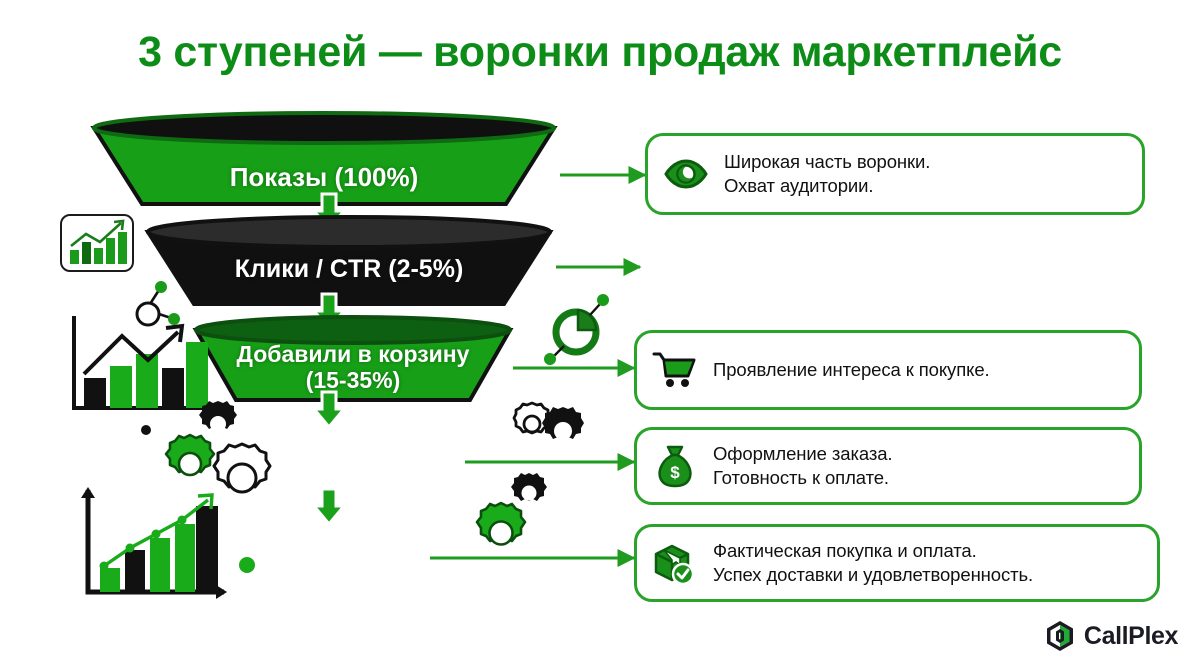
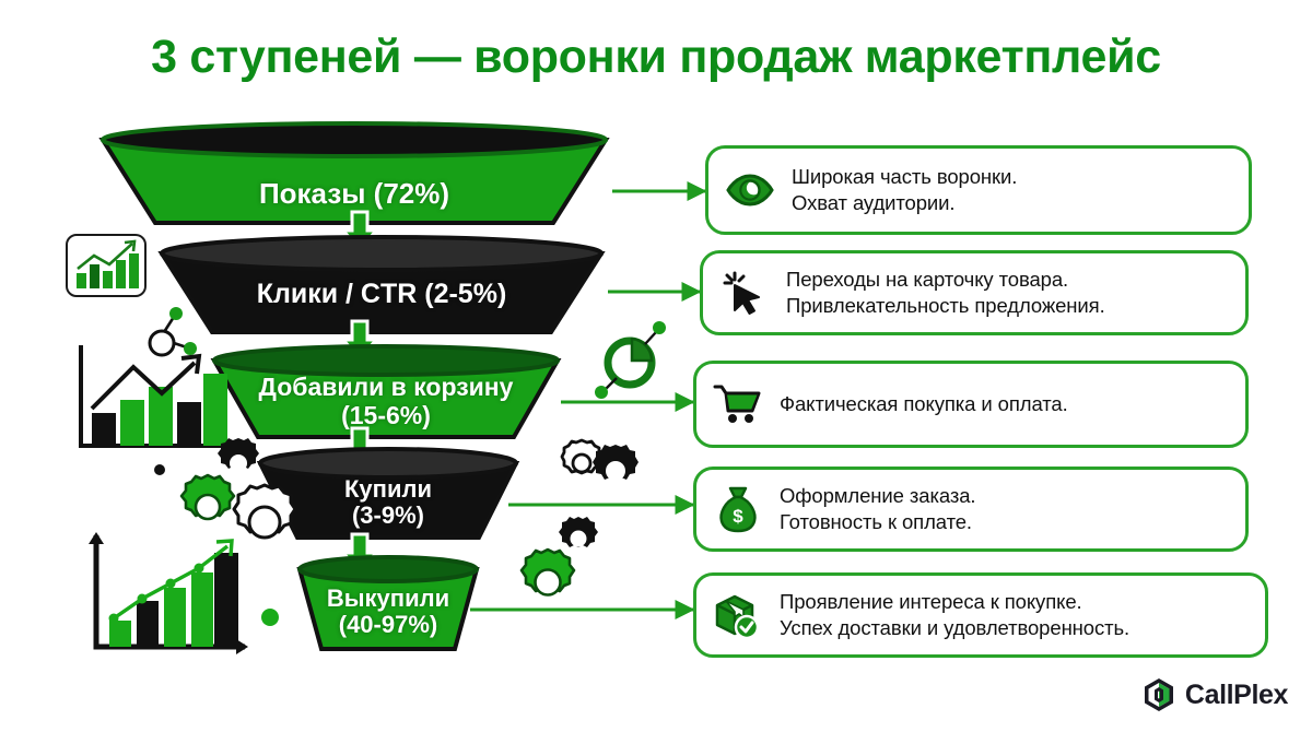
  3 ступеней — воронки продаж маркетплейс
- Показы (100%)
+ Показы (72%)
  Клики / CTR (2-5%)
  Добавили в корзину
- (15-35%)
+ (15-6%)
+ Купили
+ (3-9%)
+ Выкупили
+ (40-97%)
  Широкая часть воронки.
  Охват аудитории.
+ Переходы на карточку товара.
+ Привлекательность предложения.
- Проявление интереса к покупке.
+ Фактическая покупка и оплата.
  $
  Оформление заказа.
  Готовность к оплате.
- Фактическая покупка и оплата.
+ Проявление интереса к покупке.
  Успех доставки и удовлетворенность.
  CallPlex
